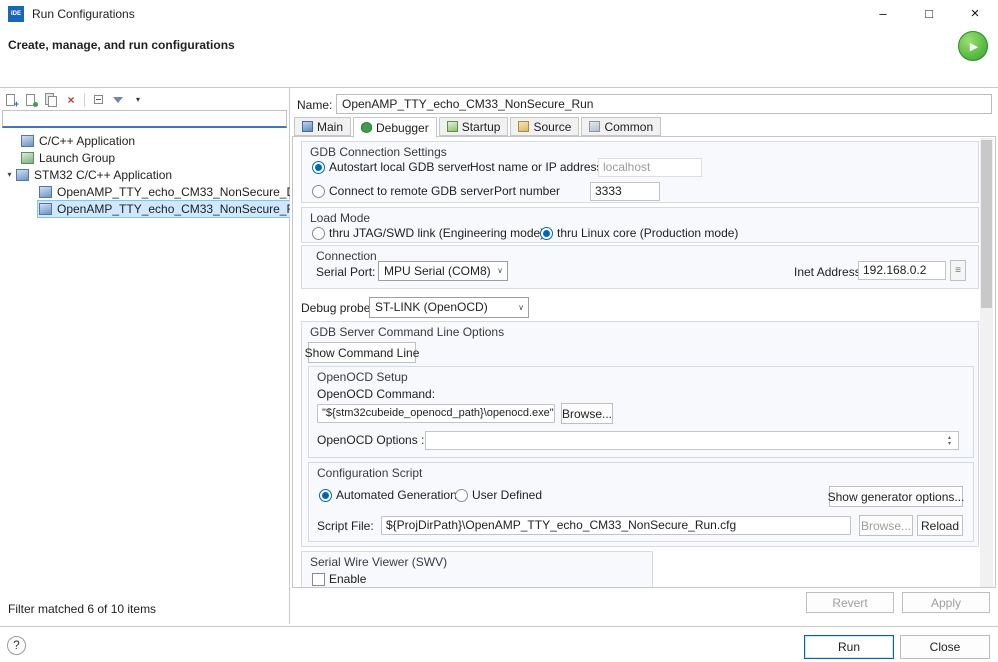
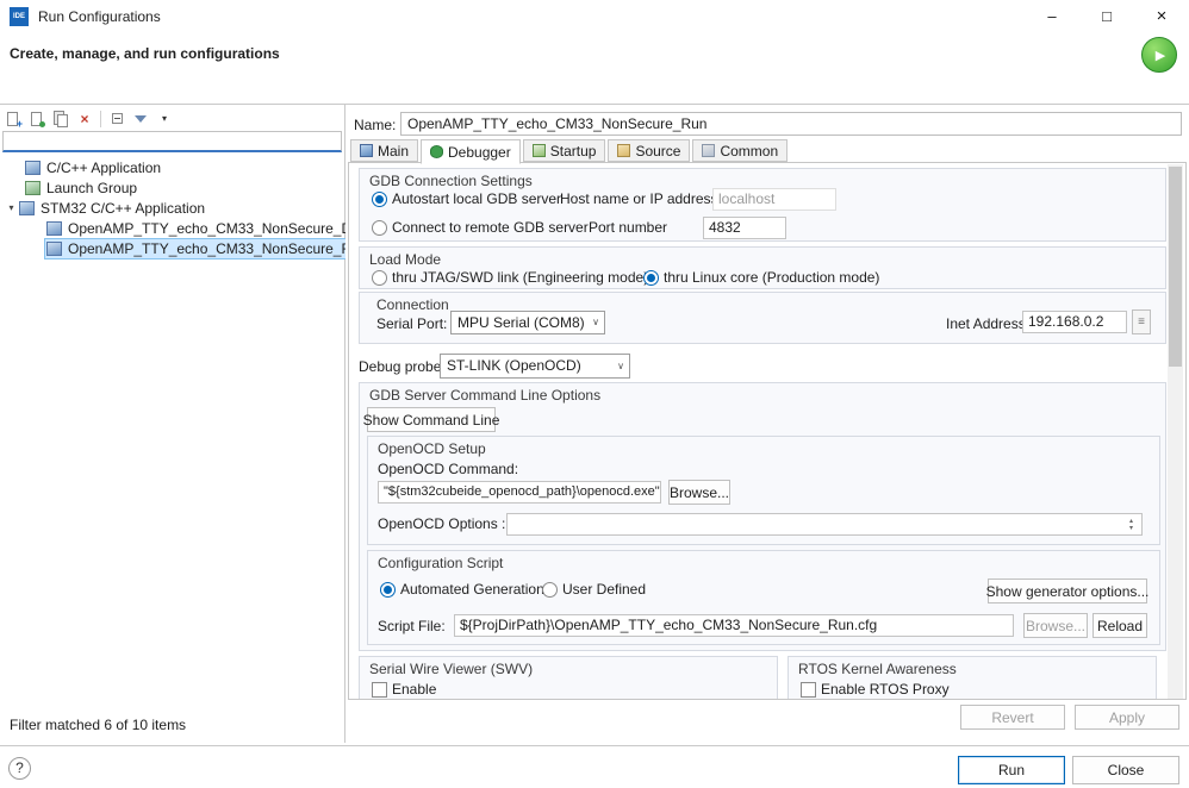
  Run Configurations
  –
  □
  ×
  Create, manage, and run configurations
  ▶
  +
  ×
  ▾
  C/C++ Application
  Launch Group
  ▾
  STM32 C/C++ Application
  OpenAMP_TTY_echo_CM33_NonSecure_
  OpenAMP_TTY_echo_CM33_NonSecure_
  Filter matched 6 of 10 items
  Name:
  OpenAMP_TTY_echo_CM33_NonSecure_Run
  Main
  Debugger
  Startup
  Source
  Common
  GDB Connection Settings
  Autostart local GDB server
  Host name or IP addres
  localhost
  Connect to remote GDB server
  Port number
- 3333
+ 4832
  Load Mode
  thru JTAG/SWD link (Engineering mode
  thru Linux core (Production mode)
  Connection
  Serial Port:
  MPU Serial (COM8)
  ∨
  Inet Addres
  192.168.0.2
  ≡
  Debug probe
  ST-LINK (OpenOCD)
  ∨
  GDB Server Command Line Options
  Show Command Line
  OpenOCD Setup
  OpenOCD Command:
  "${stm32cubeide_openocd_path}\openocd.exe"
  Browse...
  OpenOCD Options :
  Configuration Script
  Automated Generation
  User Defined
  Show generator options...
  Script File:
  ${ProjDirPath}\OpenAMP_TTY_echo_CM33_NonSecure_Run.cfg
  Browse...
  Reload
  Serial Wire Viewer (SWV)
  Enable
+ RTOS Kernel Awareness
+ Enable RTOS Proxy
  Revert
  Apply
  ?
  Run
  Close
